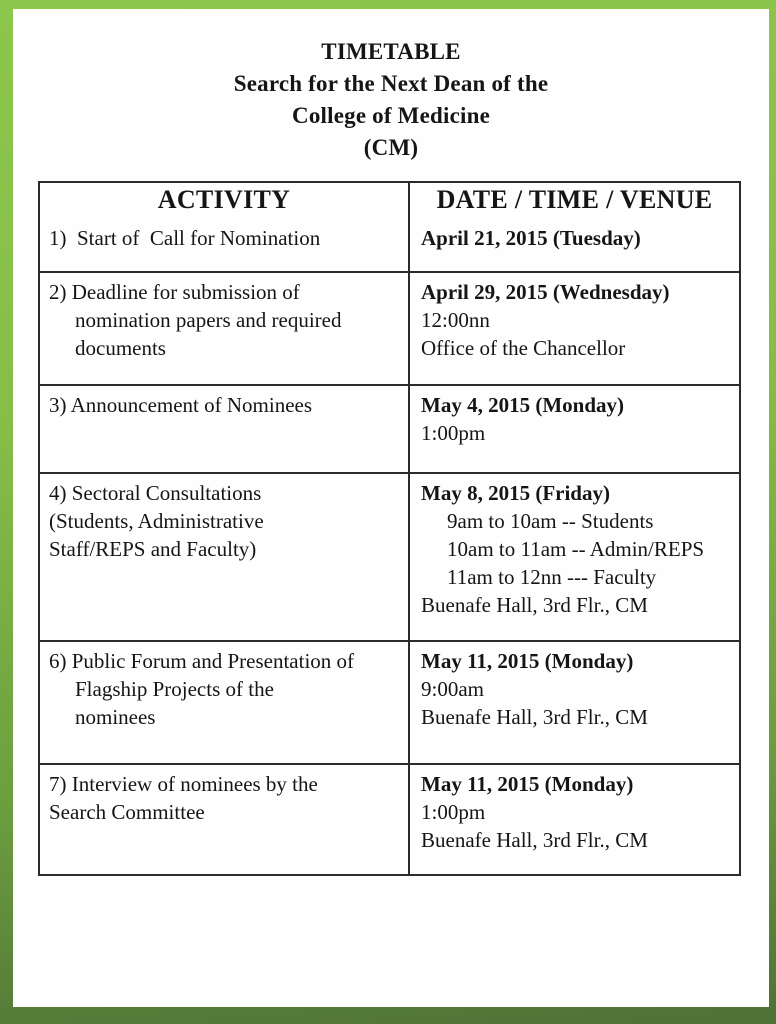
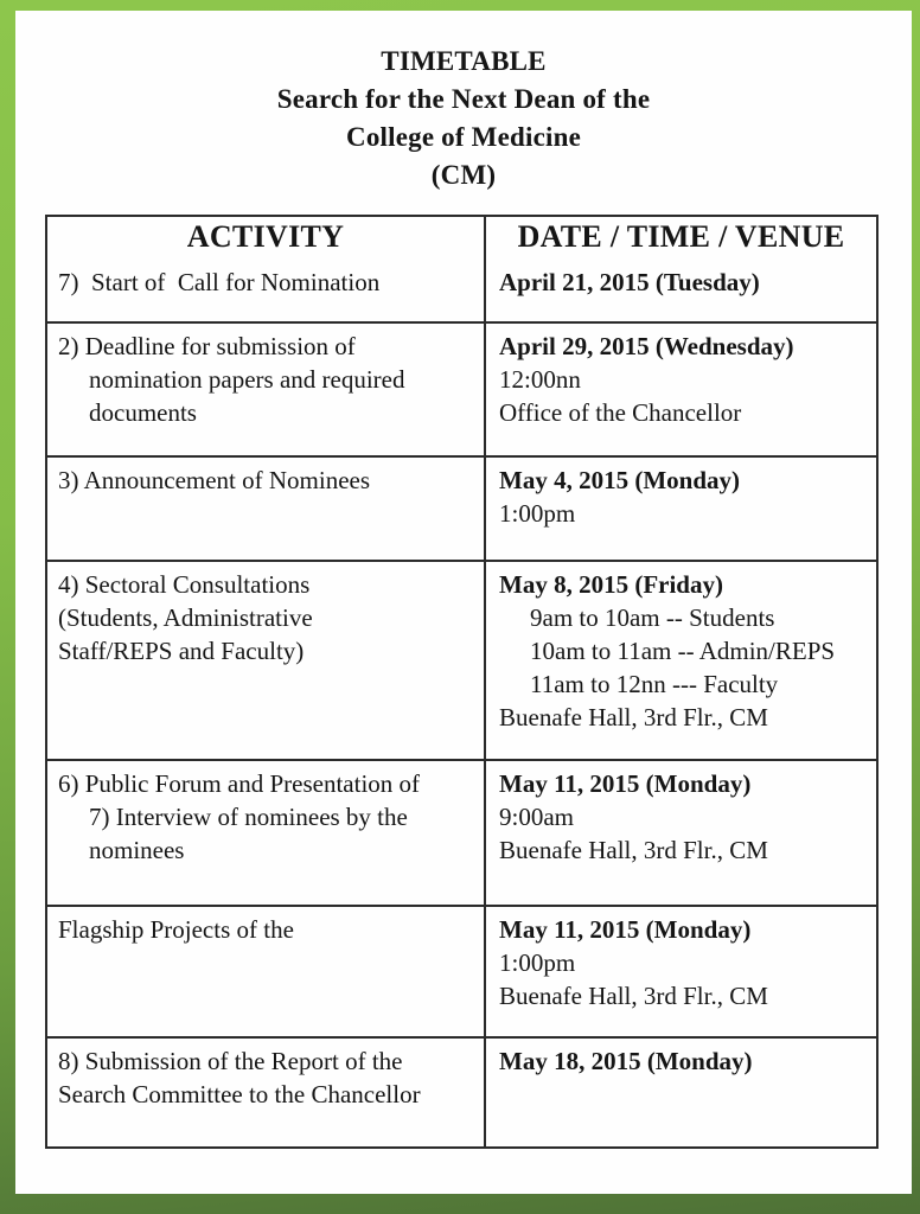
  TIMETABLE
  Search for the Next Dean of the
  College of Medicine
  (CM)
  ACTIVITY
  DATE / TIME / VENUE
- 1) Start of Call for Nomination
+ 7) Start of Call for Nomination
  April 21, 2015 (Tuesday)
  2) Deadline for submission of
  nomination papers and required
  documents
  April 29, 2015 (Wednesday)
  12:00nn
  Office of the Chancellor
  3) Announcement of Nominees
  May 4, 2015 (Monday)
  1:00pm
  4) Sectoral Consultations
  (Students, Administrative
  Staff/REPS and Faculty)
  May 8, 2015 (Friday)
  9am to 10am -- Students
  10am to 11am -- Admin/REPS
  11am to 12nn --- Faculty
  Buenafe Hall, 3rd Flr., CM
  6) Public Forum and Presentation of
- Flagship Projects of the
+ 7) Interview of nominees by the
  nominees
  May 11, 2015 (Monday)
  9:00am
  Buenafe Hall, 3rd Flr., CM
- 7) Interview of nominees by the
+ Flagship Projects of the
- Search Committee
  May 11, 2015 (Monday)
  1:00pm
  Buenafe Hall, 3rd Flr., CM
+ 8) Submission of the Report of the
+ Search Committee to the Chancellor
+ May 18, 2015 (Monday)
